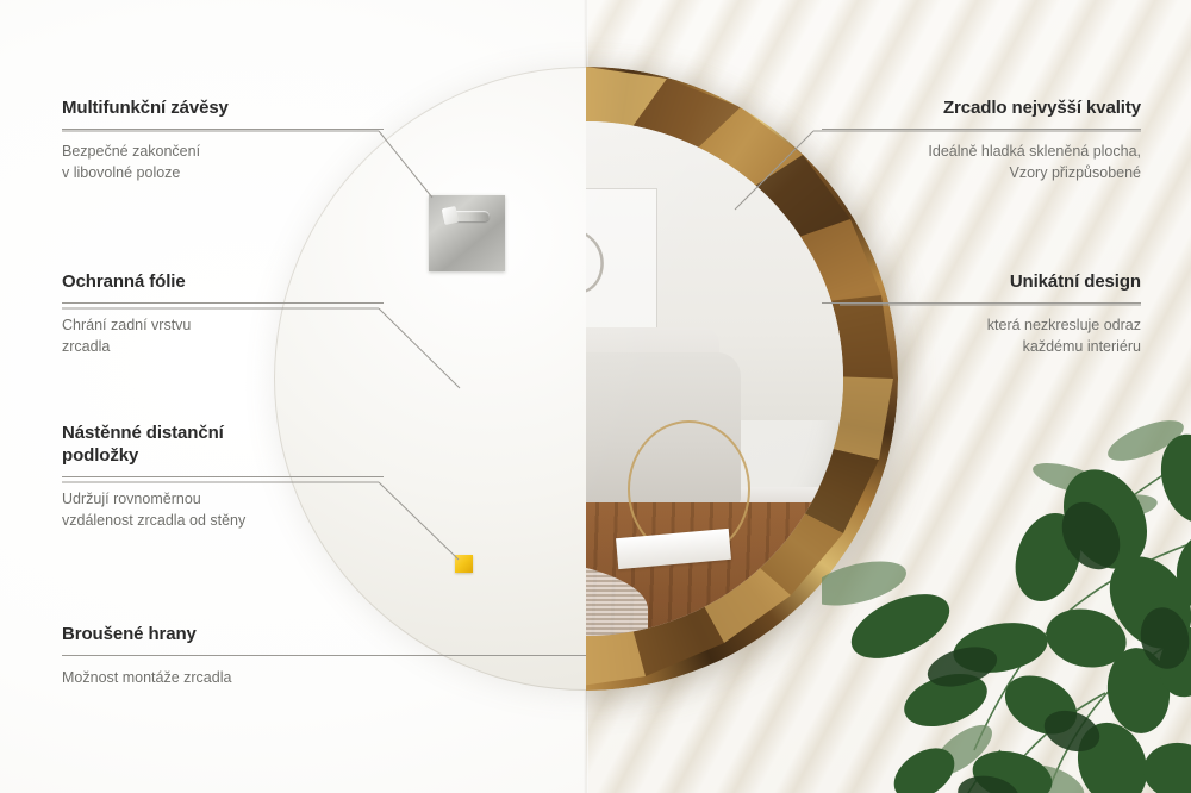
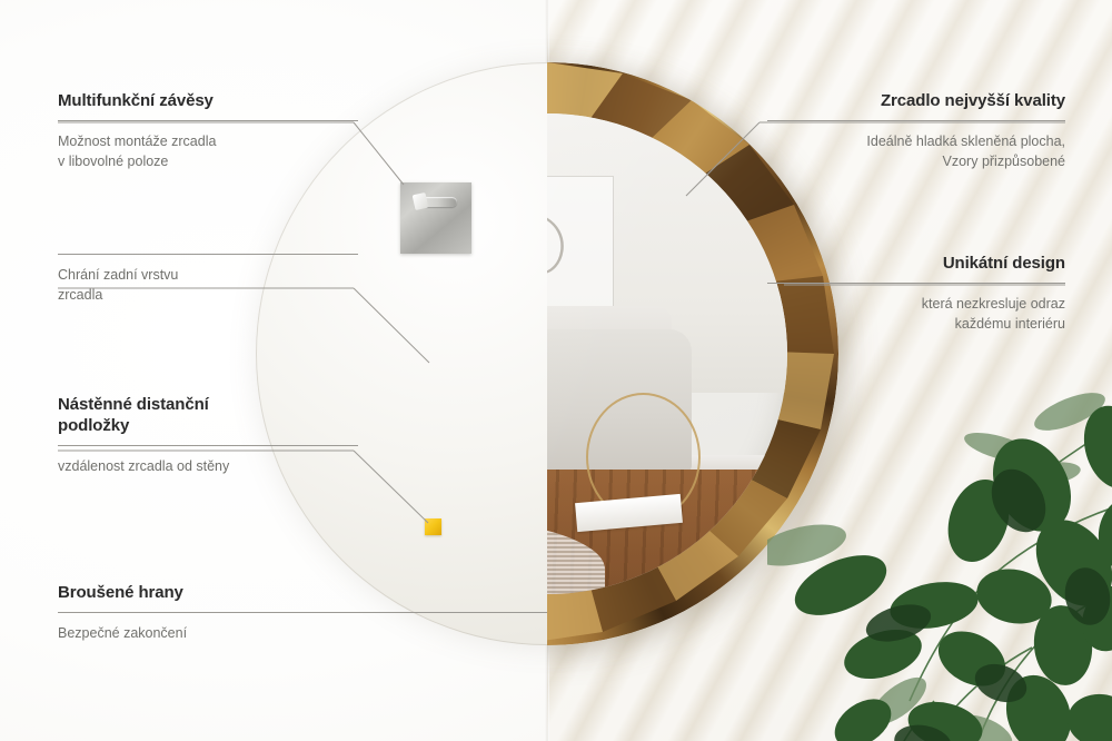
  Multifunkční závěsy
- Bezpečné zakončení
+ Možnost montáže zrcadla
  v libovolné poloze
- Ochranná fólie
  Chrání zadní vrstvu
  zrcadla
  Nástěnné distanční
  podložky
- Udržují rovnoměrnou
  vzdálenost zrcadla od stěny
  Broušené hrany
- Možnost montáže zrcadla
+ Bezpečné zakončení
  Zrcadlo nejvyšší kvality
  Ideálně hladká skleněná plocha,
  Vzory přizpůsobené
  Unikátní design
  která nezkresluje odraz
  každému interiéru
